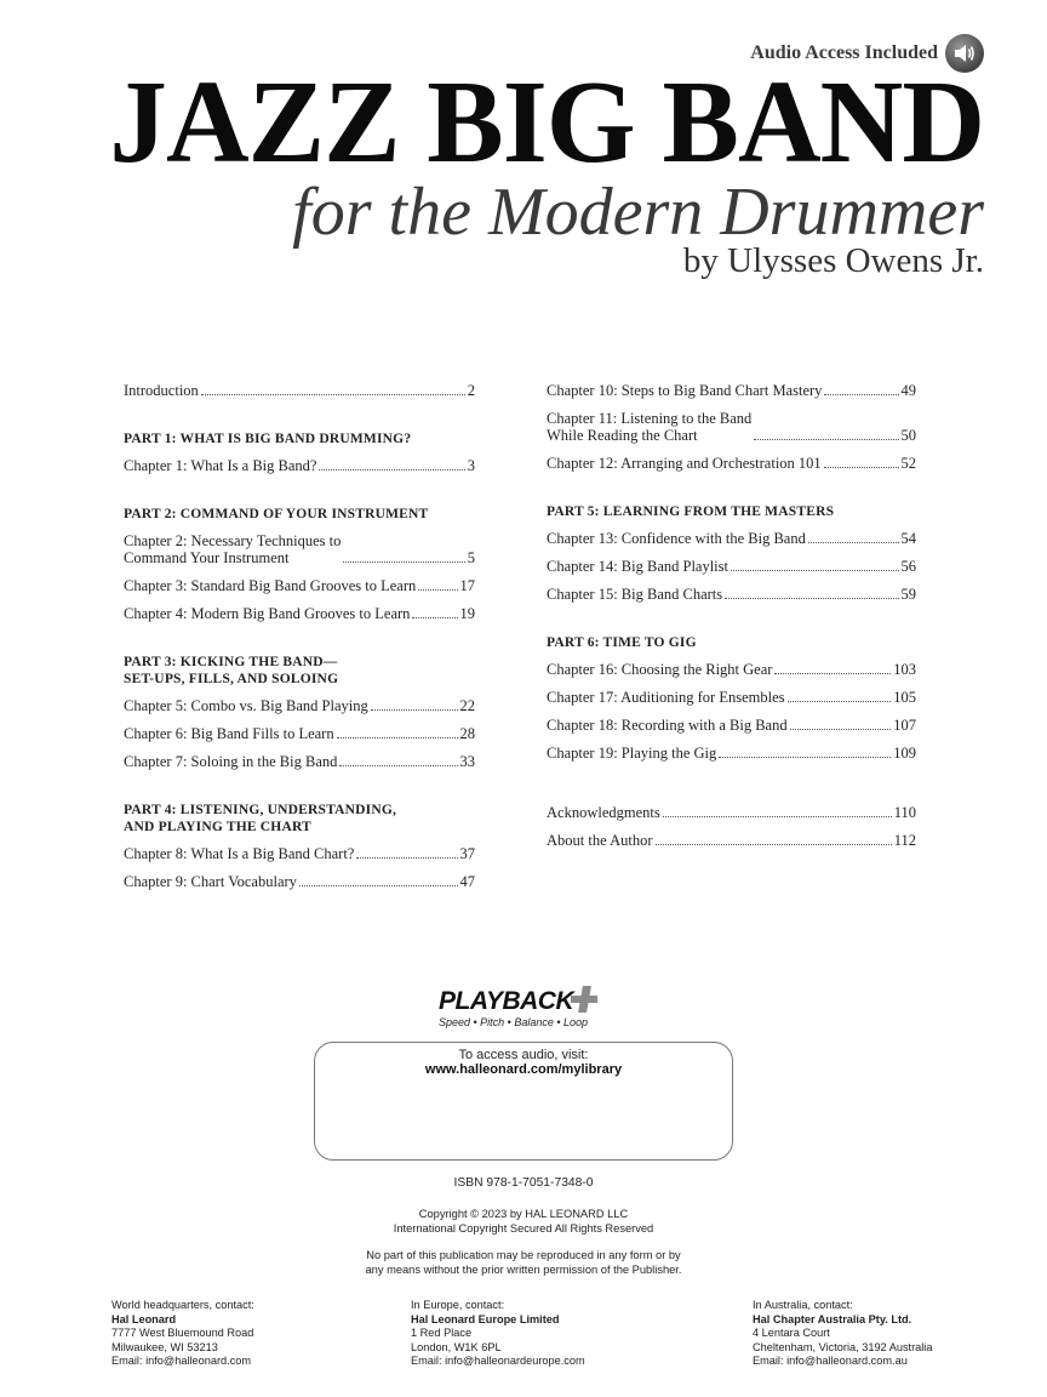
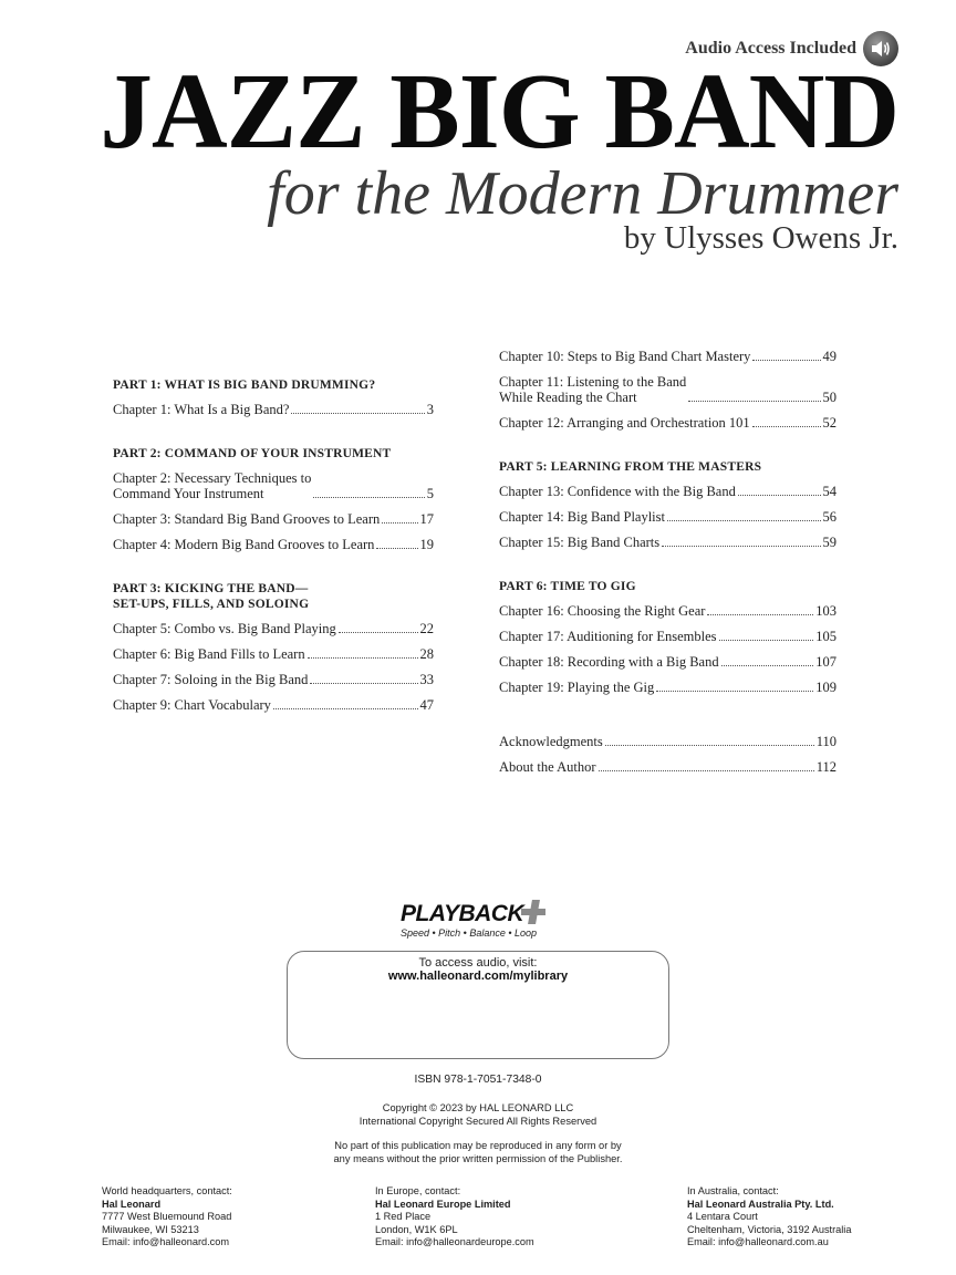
  Audio Access Included
  JAZZ BIG BAND
  for the Modern Drummer
  by Ulysses Owens Jr.
- Introduction
- 2
  PART 1: WHAT IS BIG BAND DRUMMING?
  Chapter 1: What Is a Big Band?
  3
  PART 2: COMMAND OF YOUR INSTRUMENT
  Chapter 2: Necessary Techniques to
  Command Your Instrument
  5
  Chapter 3: Standard Big Band Grooves to Learn
  17
  Chapter 4: Modern Big Band Grooves to Learn
  19
  PART 3: KICKING THE BAND—
  SET-UPS, FILLS, AND SOLOING
  Chapter 5: Combo vs. Big Band Playing
  22
  Chapter 6: Big Band Fills to Learn
  28
  Chapter 7: Soloing in the Big Band
  33
- PART 4: LISTENING, UNDERSTANDING,
- AND PLAYING THE CHART
- Chapter 8: What Is a Big Band Chart?
- 37
  Chapter 9: Chart Vocabulary
  47
  Chapter 10: Steps to Big Band Chart Mastery
  49
  Chapter 11: Listening to the Band
  While Reading the Chart
  50
  Chapter 12: Arranging and Orchestration 101
  52
  PART 5: LEARNING FROM THE MASTERS
  Chapter 13: Confidence with the Big Band
  54
  Chapter 14: Big Band Playlist
  56
  Chapter 15: Big Band Charts
  59
  PART 6: TIME TO GIG
  Chapter 16: Choosing the Right Gear
  103
  Chapter 17: Auditioning for Ensembles
  105
  Chapter 18: Recording with a Big Band
  107
  Chapter 19: Playing the Gig
  109
  Acknowledgments
  110
  About the Author
  112
  PLAYBACK
  Speed • Pitch • Balance • Loop
  To access audio, visit:
  www.halleonard.com/mylibrary
  ISBN 978-1-7051-7348-0
  Copyright © 2023 by HAL LEONARD LLC
  International Copyright Secured All Rights Reserved
  No part of this publication may be reproduced in any form or by
  any means without the prior written permission of the Publisher.
  World headquarters, contact:
  Hal Leonard
  7777 West Bluemound Road
  Milwaukee, WI 53213
  Email: info@halleonard.com
  In Europe, contact:
  Hal Leonard Europe Limited
  1 Red Place
  London, W1K 6PL
  Email: info@halleonardeurope.com
  In Australia, contact:
- Hal Chapter Australia Pty. Ltd.
+ Hal Leonard Australia Pty. Ltd.
  4 Lentara Court
  Cheltenham, Victoria, 3192 Australia
  Email: info@halleonard.com.au
